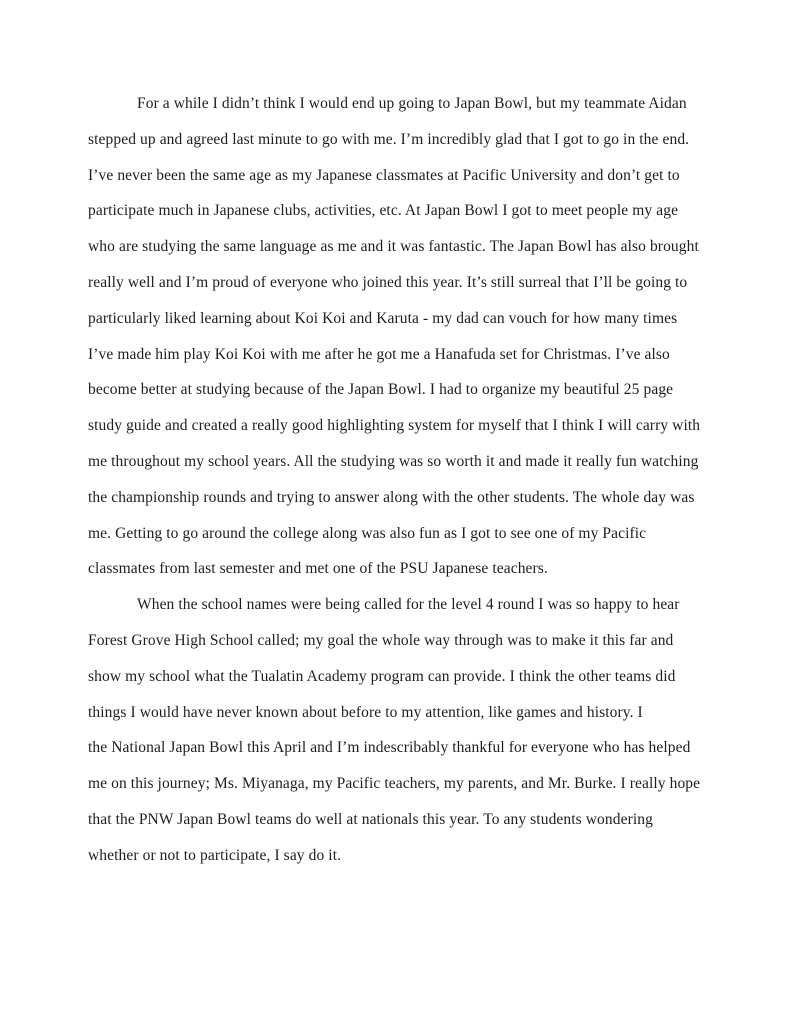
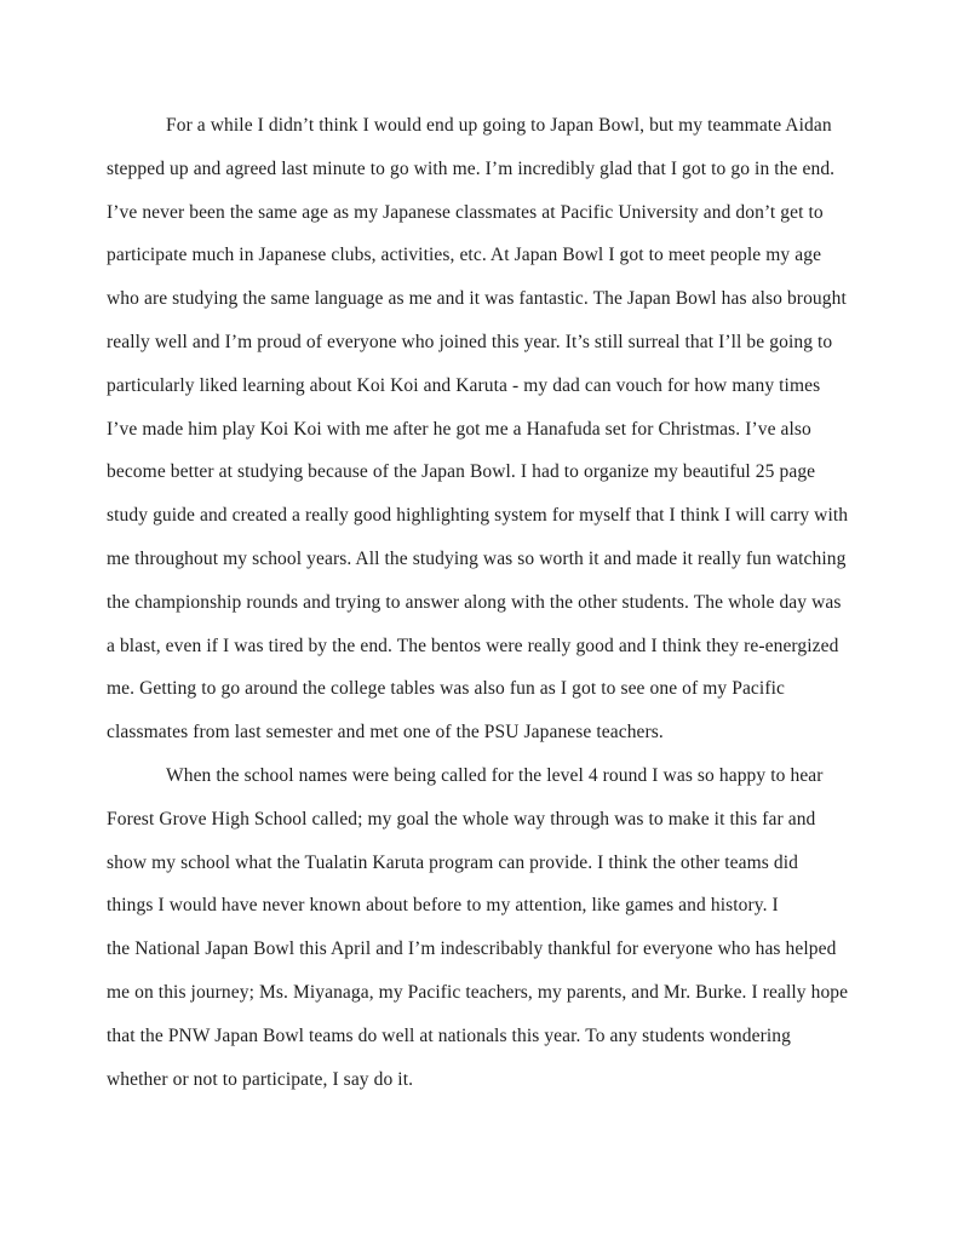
  For a while I didn’t think I would end up going to Japan Bowl, but my teammate Aidan
  stepped up and agreed last minute to go with me. I’m incredibly glad that I got to go in the end.
  I’ve never been the same age as my Japanese classmates at Pacific University and don’t get to
  participate much in Japanese clubs, activities, etc. At Japan Bowl I got to meet people my age
  who are studying the same language as me and it was fantastic. The Japan Bowl has also brought
  really well and I’m proud of everyone who joined this year. It’s still surreal that I’ll be going to
  particularly liked learning about Koi Koi and Karuta - my dad can vouch for how many times
  I’ve made him play Koi Koi with me after he got me a Hanafuda set for Christmas. I’ve also
  become better at studying because of the Japan Bowl. I had to organize my beautiful 25 page
  study guide and created a really good highlighting system for myself that I think I will carry with
  me throughout my school years. All the studying was so worth it and made it really fun watching
  the championship rounds and trying to answer along with the other students. The whole day was
+ a blast, even if I was tired by the end. The bentos were really good and I think they re-energized
- me. Getting to go around the college along was also fun as I got to see one of my Pacific
+ me. Getting to go around the college tables was also fun as I got to see one of my Pacific
  classmates from last semester and met one of the PSU Japanese teachers.
  When the school names were being called for the level 4 round I was so happy to hear
  Forest Grove High School called; my goal the whole way through was to make it this far and
- show my school what the Tualatin Academy program can provide. I think the other teams did
+ show my school what the Tualatin Karuta program can provide. I think the other teams did
  things I would have never known about before to my attention, like games and history. I
  the National Japan Bowl this April and I’m indescribably thankful for everyone who has helped
  me on this journey; Ms. Miyanaga, my Pacific teachers, my parents, and Mr. Burke. I really hope
  that the PNW Japan Bowl teams do well at nationals this year. To any students wondering
  whether or not to participate, I say do it.
